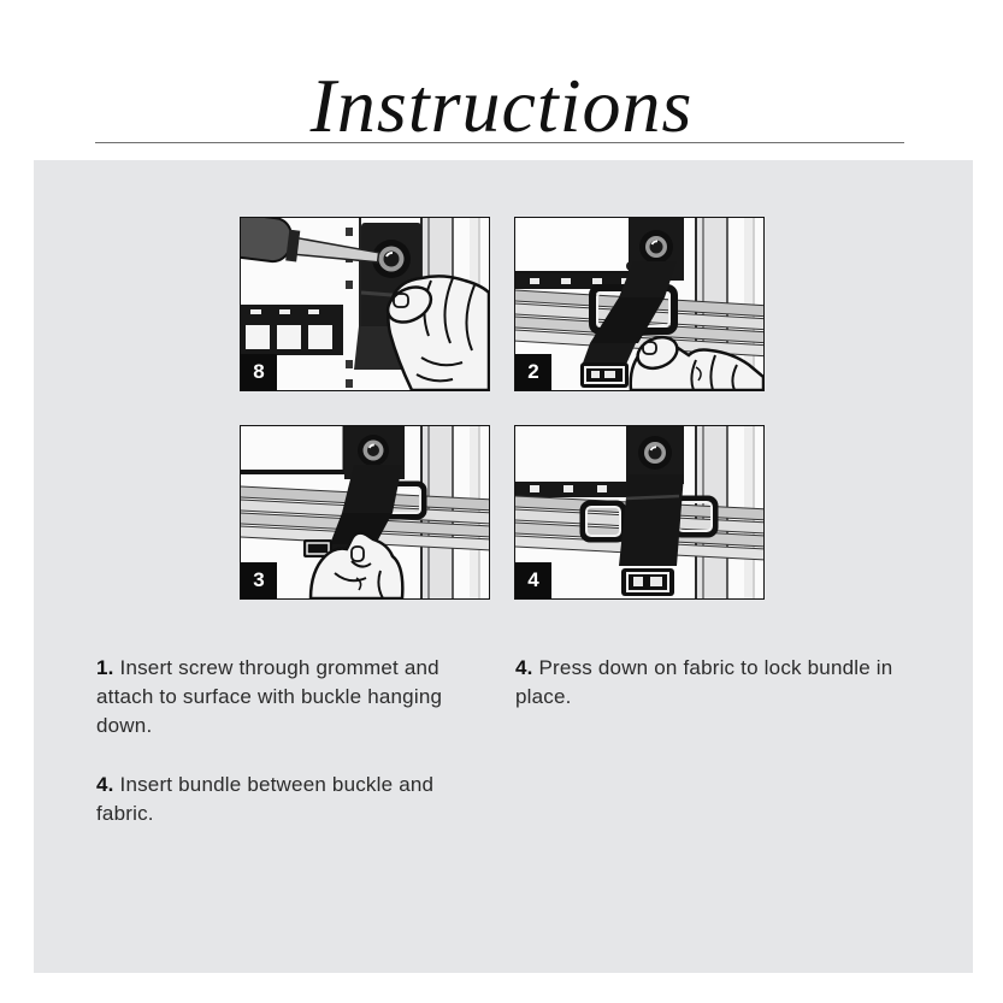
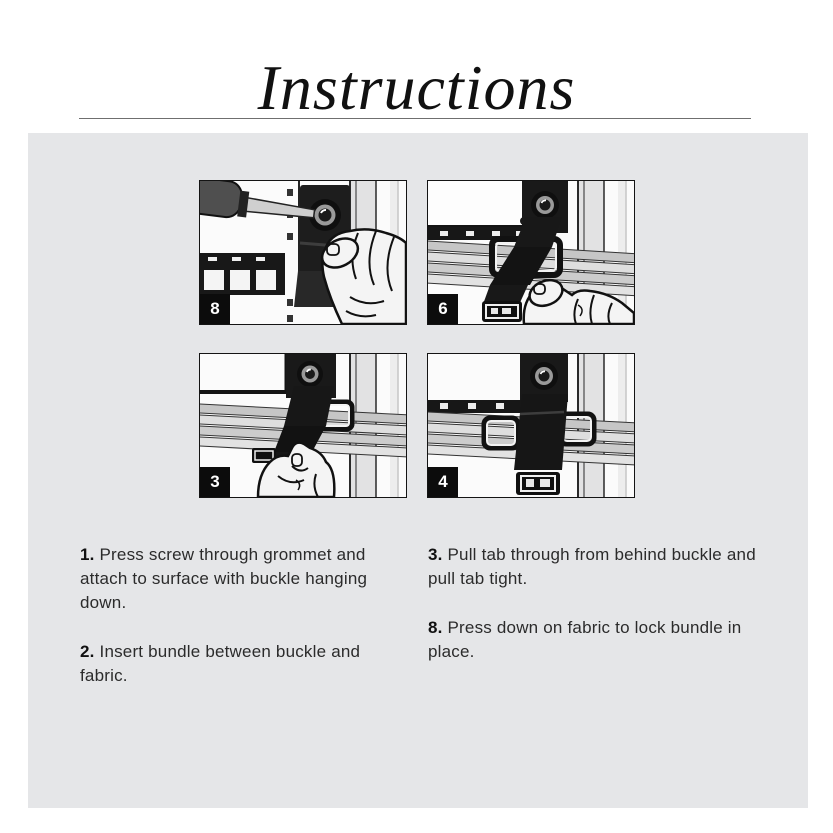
  Instructions
  8
- 2
+ 6
  3
  4
- 1. Insert screw through grommet and attach to surface with buckle hanging down.
+ 1. Press screw through grommet and attach to surface with buckle hanging down.
- 4. Insert bundle between buckle and fabric.
+ 2. Insert bundle between buckle and fabric.
+ 3. Pull tab through from behind buckle and pull tab tight.
- 4. Press down on fabric to lock bundle in place.
+ 8. Press down on fabric to lock bundle in place.
